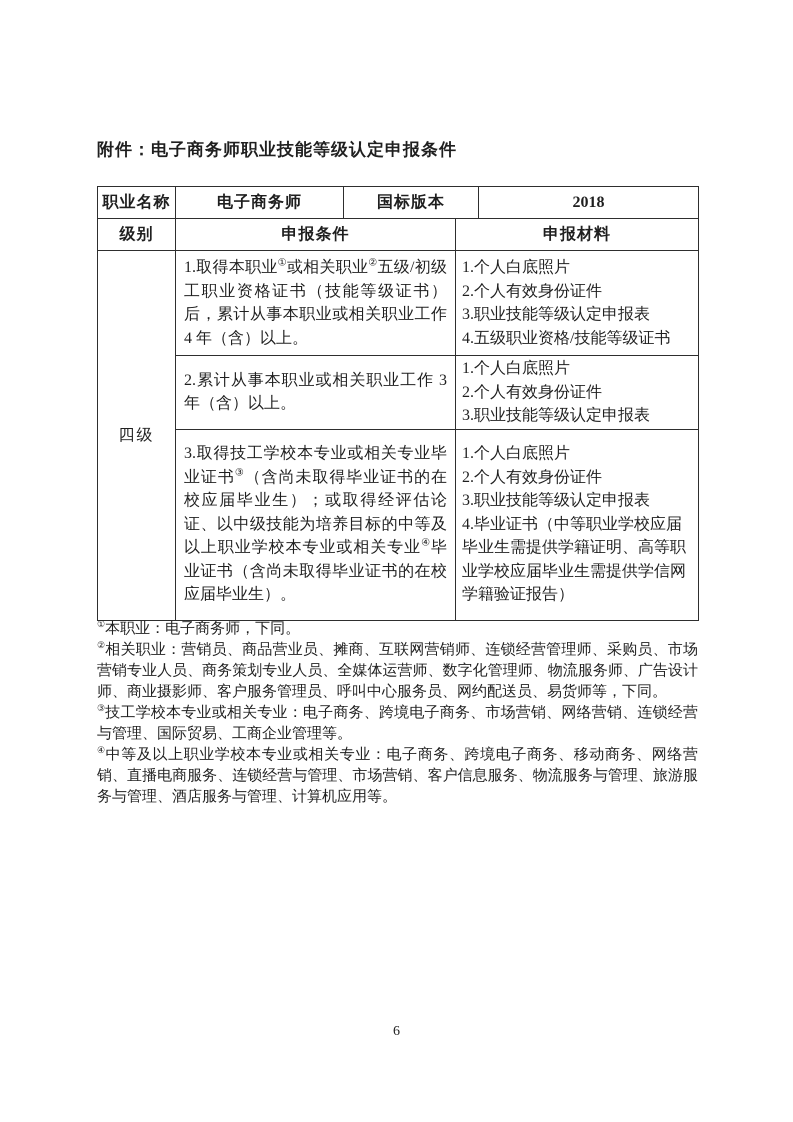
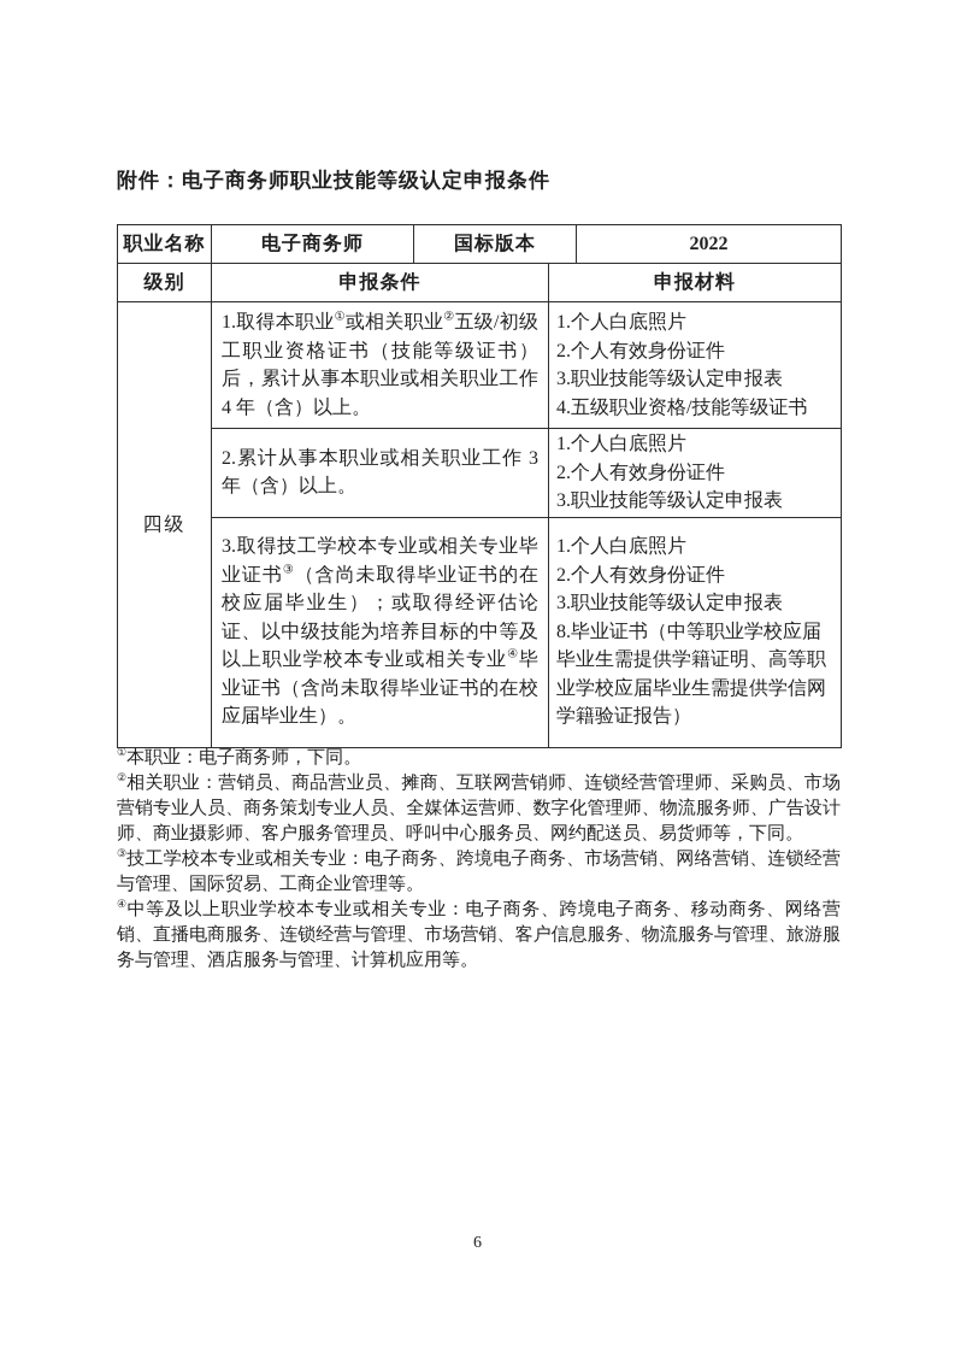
  附件：电子商务师职业技能等级认定申报条件
- 职业名称	电子商务师	国标版本	2018
+ 职业名称	电子商务师	国标版本	2022
  级别	申报条件	申报材料
  四级	1.取得本职业①或相关职业②五级/初级工职业资格证书（技能等级证书）后，累计从事本职业或相关职业工作 4 年（含）以上。	1.个人白底照片 2.个人有效身份证件 3.职业技能等级认定申报表 4.五级职业资格/技能等级证书
  2.累计从事本职业或相关职业工作 3 年（含）以上。	1.个人白底照片 2.个人有效身份证件 3.职业技能等级认定申报表
- 3.取得技工学校本专业或相关专业毕业证书③（含尚未取得毕业证书的在校应届毕业生）；或取得经评估论证、以中级技能为培养目标的中等及以上职业学校本专业或相关专业④毕业证书（含尚未取得毕业证书的在校应届毕业生）。	1.个人白底照片 2.个人有效身份证件 3.职业技能等级认定申报表 4.毕业证书（中等职业学校应届毕业生需提供学籍证明、高等职业学校应届毕业生需提供学信网学籍验证报告）
+ 3.取得技工学校本专业或相关专业毕业证书③（含尚未取得毕业证书的在校应届毕业生）；或取得经评估论证、以中级技能为培养目标的中等及以上职业学校本专业或相关专业④毕业证书（含尚未取得毕业证书的在校应届毕业生）。	1.个人白底照片 2.个人有效身份证件 3.职业技能等级认定申报表 8.毕业证书（中等职业学校应届毕业生需提供学籍证明、高等职业学校应届毕业生需提供学信网学籍验证报告）
  ①本职业：电子商务师，下同。
  ②相关职业：营销员、商品营业员、摊商、互联网营销师、连锁经营管理师、采购员、市场营销专业人员、商务策划专业人员、全媒体运营师、数字化管理师、物流服务师、广告设计师、商业摄影师、客户服务管理员、呼叫中心服务员、网约配送员、易货师等，下同。
  ③技工学校本专业或相关专业：电子商务、跨境电子商务、市场营销、网络营销、连锁经营与管理、国际贸易、工商企业管理等。
  ④中等及以上职业学校本专业或相关专业：电子商务、跨境电子商务、移动商务、网络营销、直播电商服务、连锁经营与管理、市场营销、客户信息服务、物流服务与管理、旅游服务与管理、酒店服务与管理、计算机应用等。
  6
